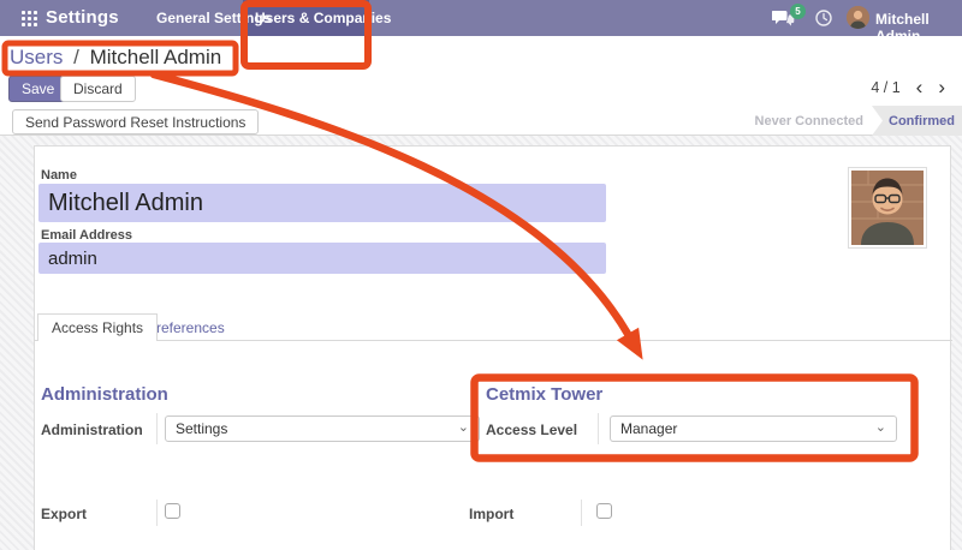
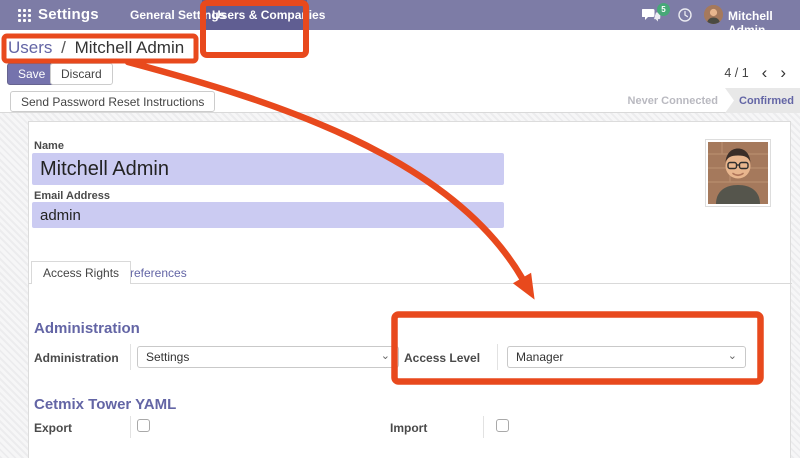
  Settings
  General Settngs
  Users & Compaies
  5
  Mitchell Admin
  Users / Mitchell Admin
  Save
  Discard
  Send Password Reset Instructions
  4 / 1
  ‹
  ›
  Never Connected
  Confirmed
  Name
  Mitchell Admin
  Email Address
  admin
  Access Rights
  references
  Administration
  Administration
  Settings
  ⌄
- Cetmix Tower
  Access Level
  Manager
  ⌄
+ Cetmix Tower YAML
  Export
  Import
